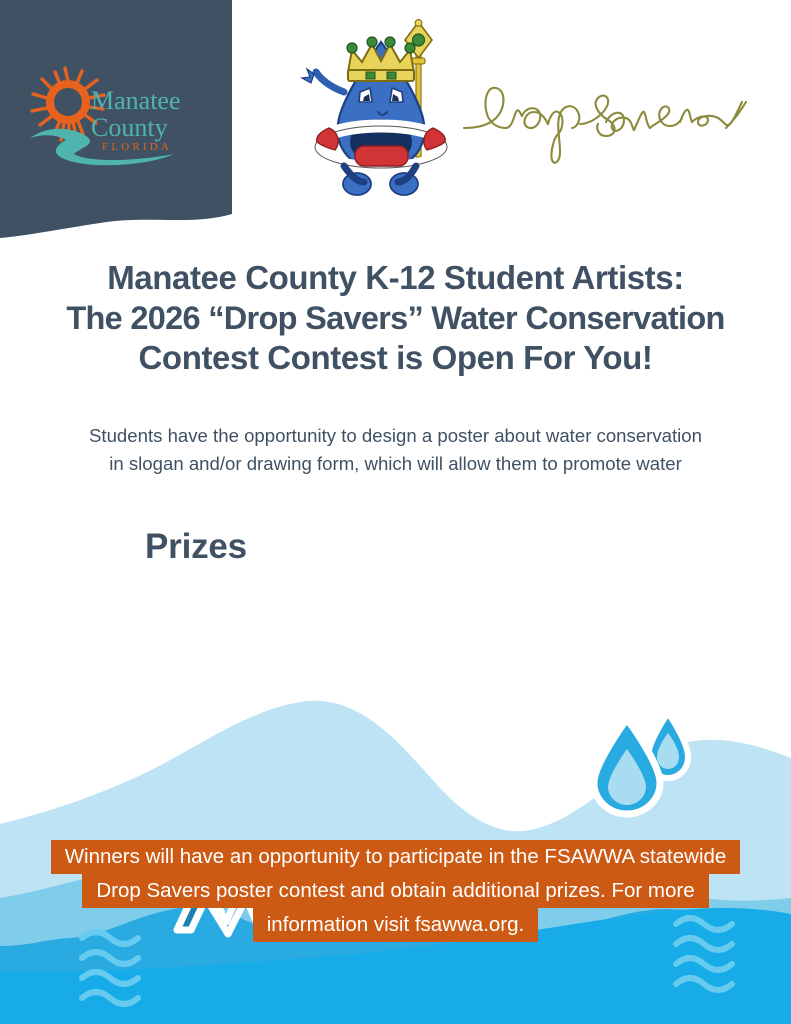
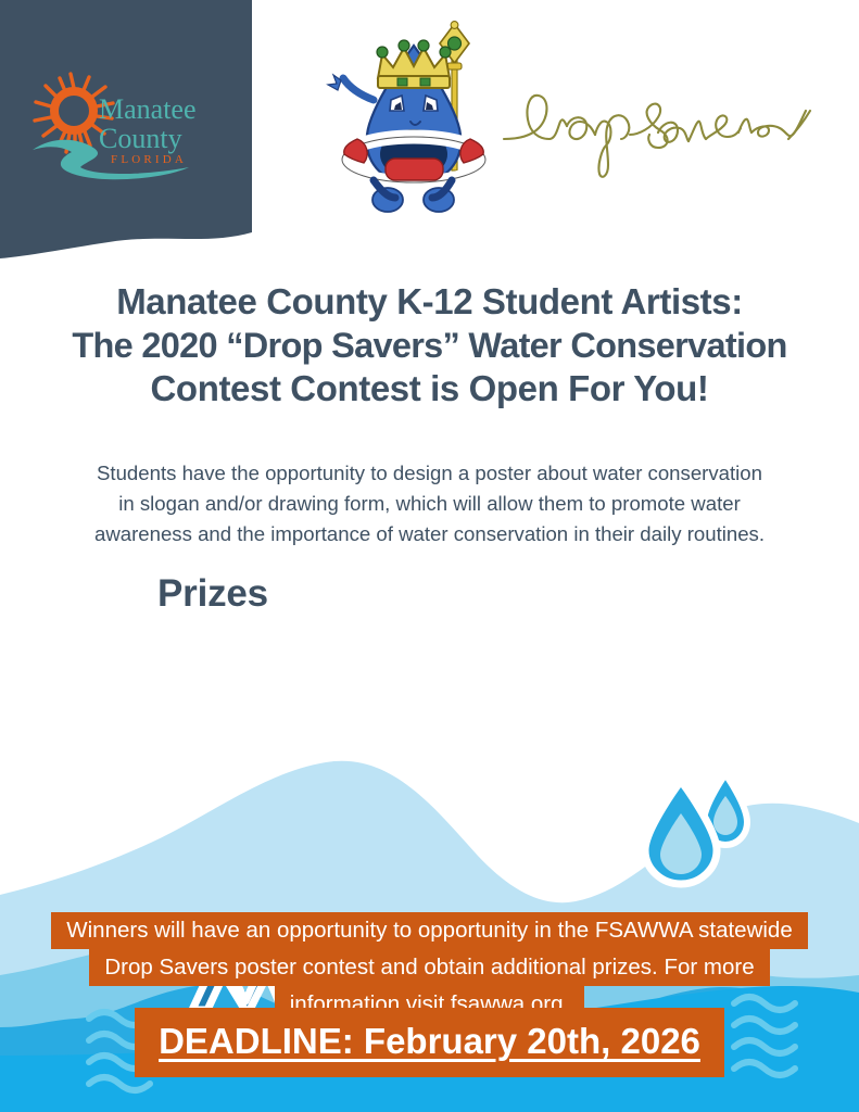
  Manatee
  County
  FLORIDA
  Manatee County K-12 Student Artists:
- The 2026 “Drop Savers” Water Conservation
+ The 2020 “Drop Savers” Water Conservation
  Contest Contest is Open For You!
  Students have the opportunity to design a poster about water conservation
  in slogan and/or drawing form, which will allow them to promote water
+ awareness and the importance of water conservation in their daily routines.
  Prizes
- Winners will have an opportunity to participate in the FSAWWA statewide
+ Winners will have an opportunity to opportunity in the FSAWWA statewide
  Drop Savers poster contest and obtain additional prizes. For more
  information visit fsawwa.org.
+ DEADLINE: February 20th, 2026
